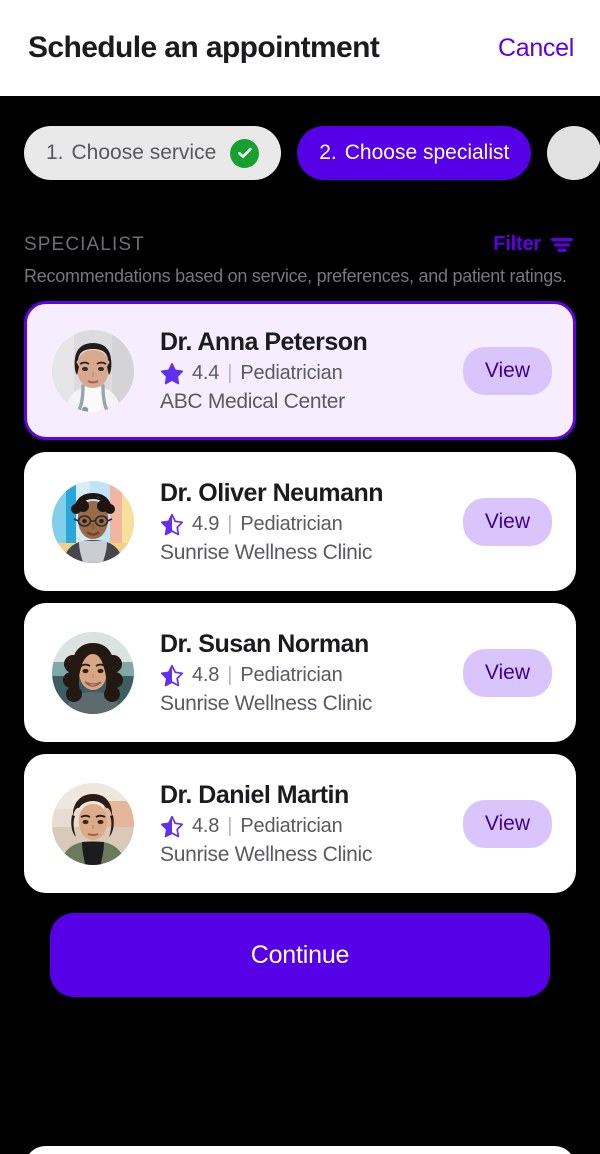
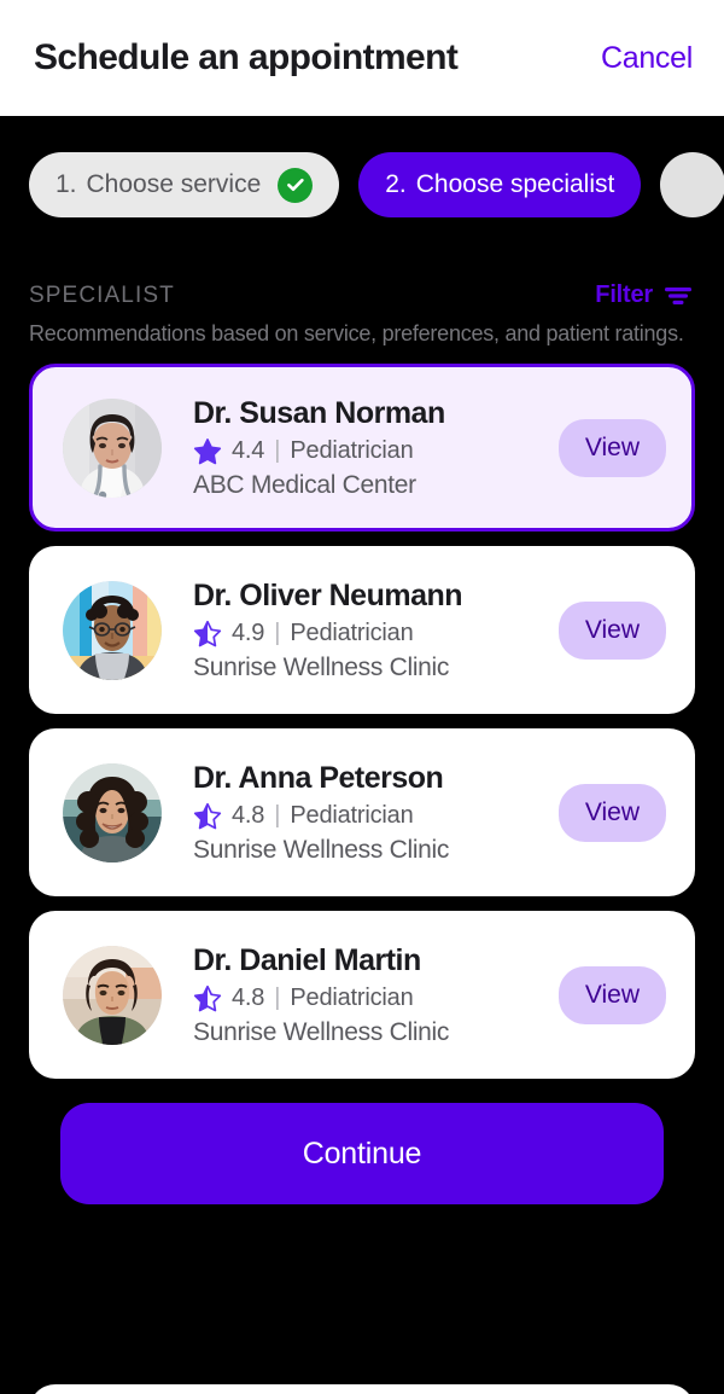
  Schedule an appointment
  Cancel
  1.
  Choose service
  2.
  Choose specialist
  SPECIALIST
  Filter
  Recommendations based on service, preferences, and patient ratings.
- Dr. Anna Peterson
+ Dr. Susan Norman
  4.4
  |
  Pediatrician
  ABC Medical Center
  View
  Dr. Oliver Neumann
  4.9
  |
  Pediatrician
  Sunrise Wellness Clinic
  View
- Dr. Susan Norman
+ Dr. Anna Peterson
  4.8
  |
  Pediatrician
  Sunrise Wellness Clinic
  View
  Dr. Daniel Martin
  4.8
  |
  Pediatrician
  Sunrise Wellness Clinic
  View
  Continue
